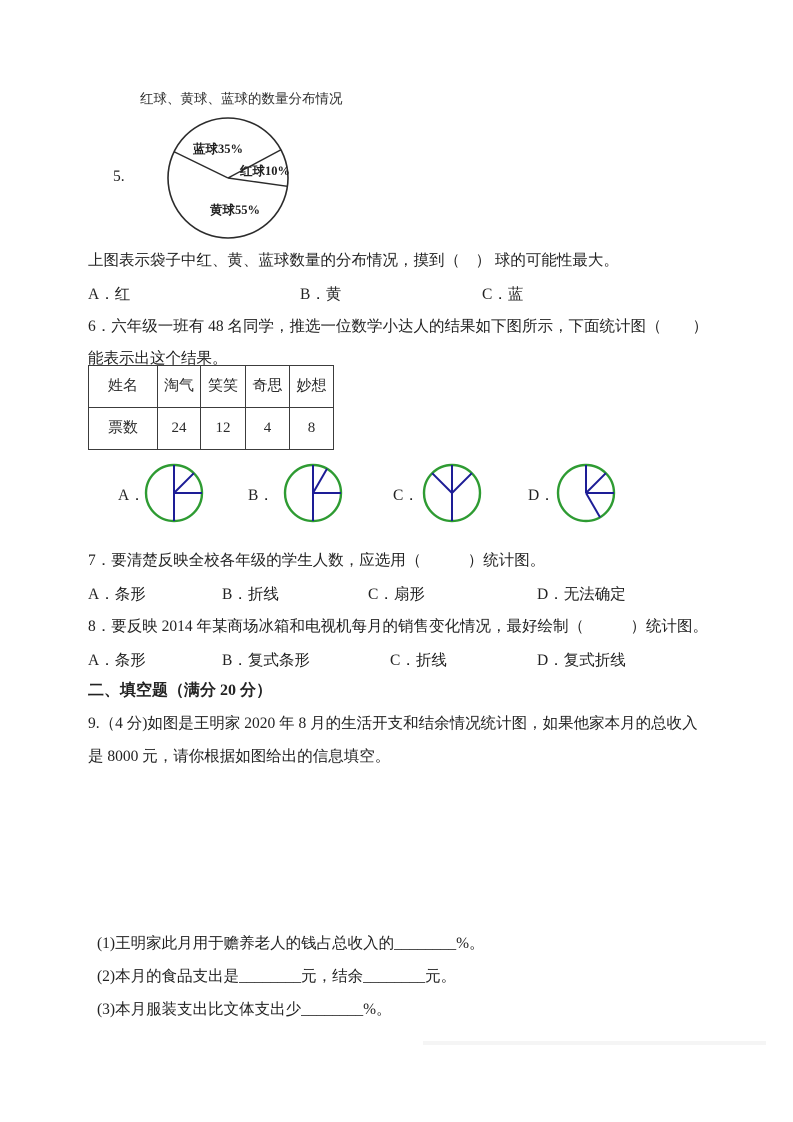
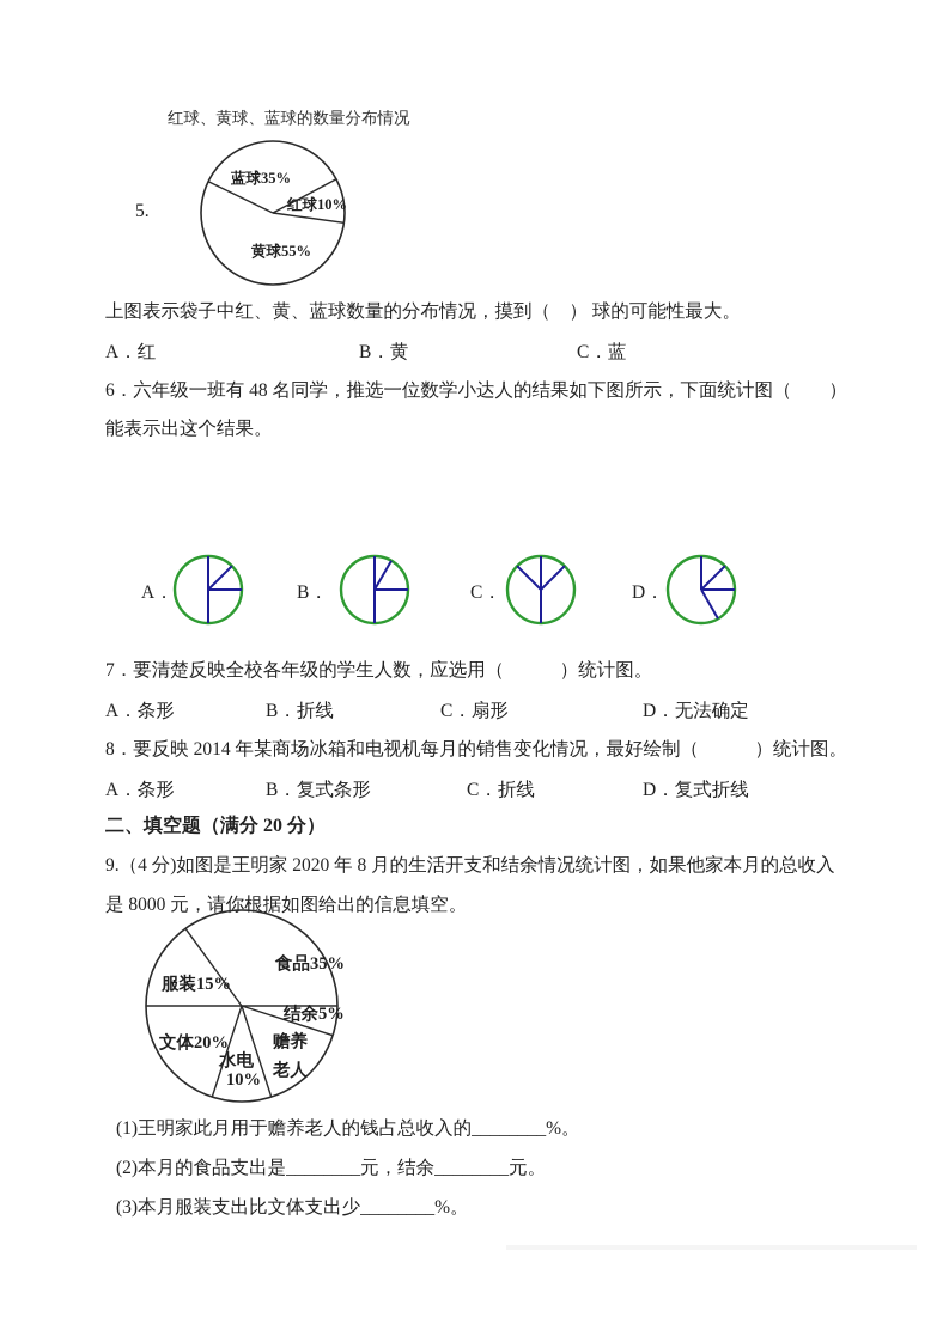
  红球、黄球、蓝球的数量分布情况
  5.
  蓝球35%
  红球10%
  黄球55%
  上图表示袋子中红、黄、蓝球数量的分布情况，摸到（ ） 球的可能性最大。
  A．红
  B．黄
  C．蓝
  6．六年级一班有 48 名同学，推选一位数学小达人的结果如下图所示，下面统计图（ ）
  能表示出这个结果。
- 姓名	淘气	笑笑	奇思	妙想
- 票数	24	12	4	8
  A．
  B．
  C．
  D．
  7．要清楚反映全校各年级的学生人数，应选用（ ）统计图。
  A．条形
  B．折线
  C．扇形
  D．无法确定
  8．要反映 2014 年某商场冰箱和电视机每月的销售变化情况，最好绘制（ ）统计图。
  A．条形
  B．复式条形
  C．折线
  D．复式折线
  二、填空题（满分 20 分）
  9.（4 分)如图是王明家 2020 年 8 月的生活开支和结余情况统计图，如果他家本月的总收入
  是 8000 元，请你根据如图给出的信息填空。
+ 食品35%
+ 服装15%
+ 文体20%
+ 水电
+ 10%
+ 赡养
+ 老人
+ 结余5%
  (1)王明家此月用于赡养老人的钱占总收入的________%。
  (2)本月的食品支出是________元，结余________元。
  (3)本月服装支出比文体支出少________%。
